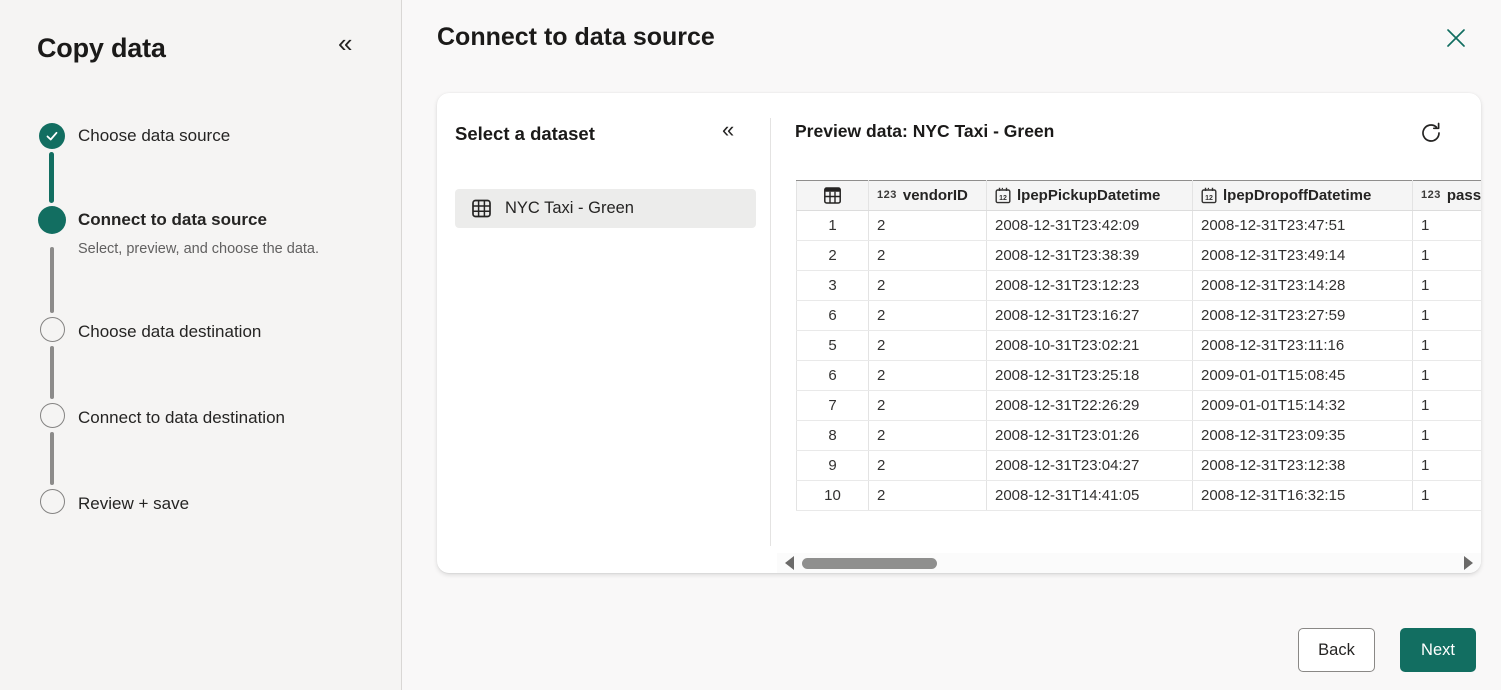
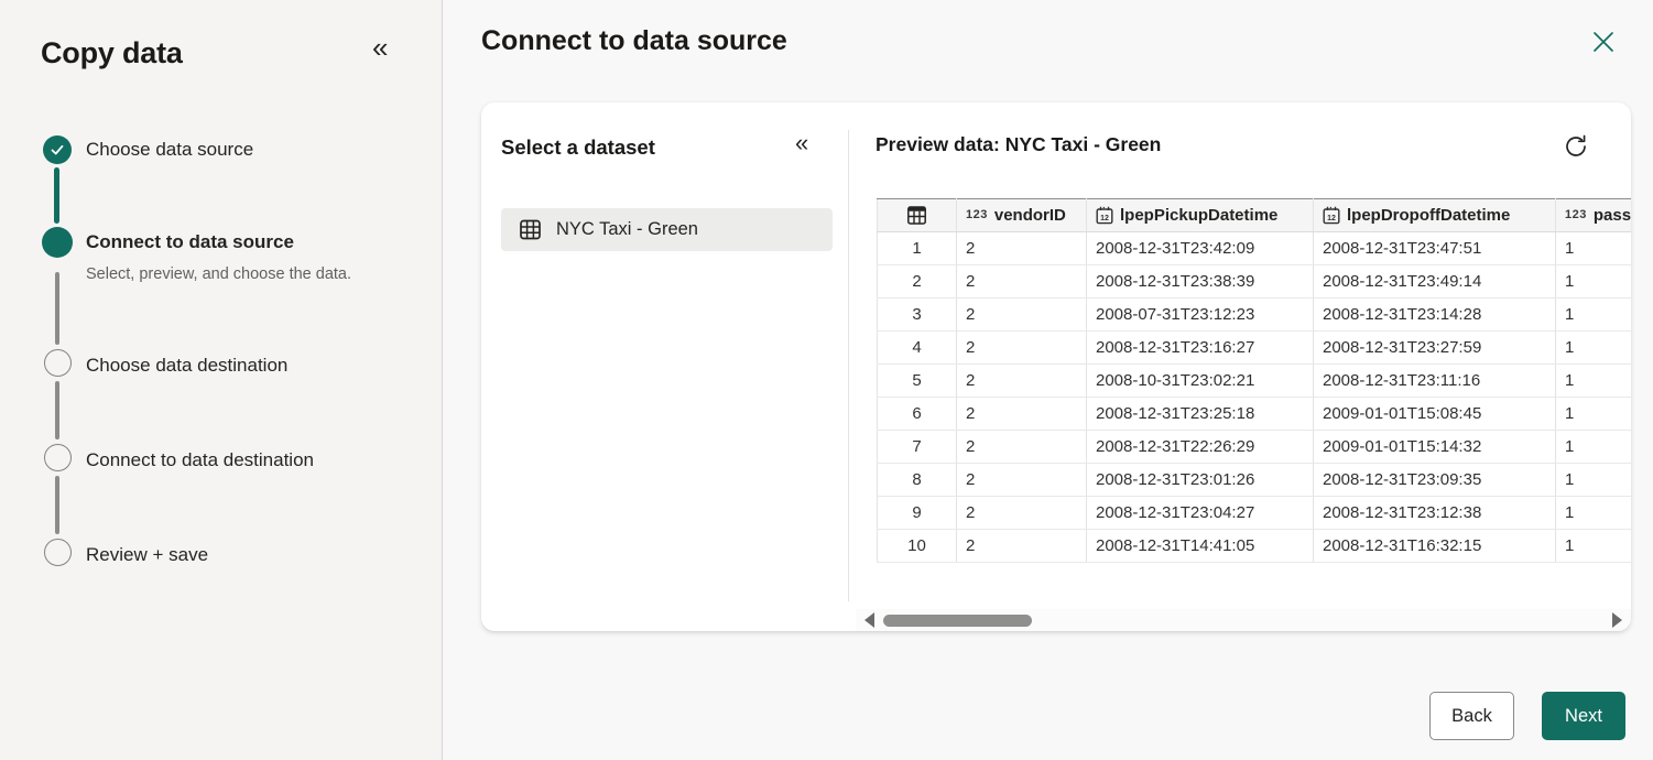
  Copy data
  «
  Choose data source
  Connect to data source
  Select, preview, and choose the data.
  Choose data destination
  Connect to data destination
  Review + save
  Connect to data source
  Select a dataset
  «
  NYC Taxi - Green
  Preview data: NYC Taxi - Green
  	123 vendorID	lpepPickupDatetime	lpepDropoffDatetime	123 pass
  1	2	2008-12-31T23:42:09	2008-12-31T23:47:51	1
  2	2	2008-12-31T23:38:39	2008-12-31T23:49:14	1
- 3	2	2008-12-31T23:12:23	2008-12-31T23:14:28	1
+ 3	2	2008-07-31T23:12:23	2008-12-31T23:14:28	1
- 6	2	2008-12-31T23:16:27	2008-12-31T23:27:59	1
+ 4	2	2008-12-31T23:16:27	2008-12-31T23:27:59	1
  5	2	2008-10-31T23:02:21	2008-12-31T23:11:16	1
  6	2	2008-12-31T23:25:18	2009-01-01T15:08:45	1
  7	2	2008-12-31T22:26:29	2009-01-01T15:14:32	1
  8	2	2008-12-31T23:01:26	2008-12-31T23:09:35	1
  9	2	2008-12-31T23:04:27	2008-12-31T23:12:38	1
  10	2	2008-12-31T14:41:05	2008-12-31T16:32:15	1
  Back
  Next
